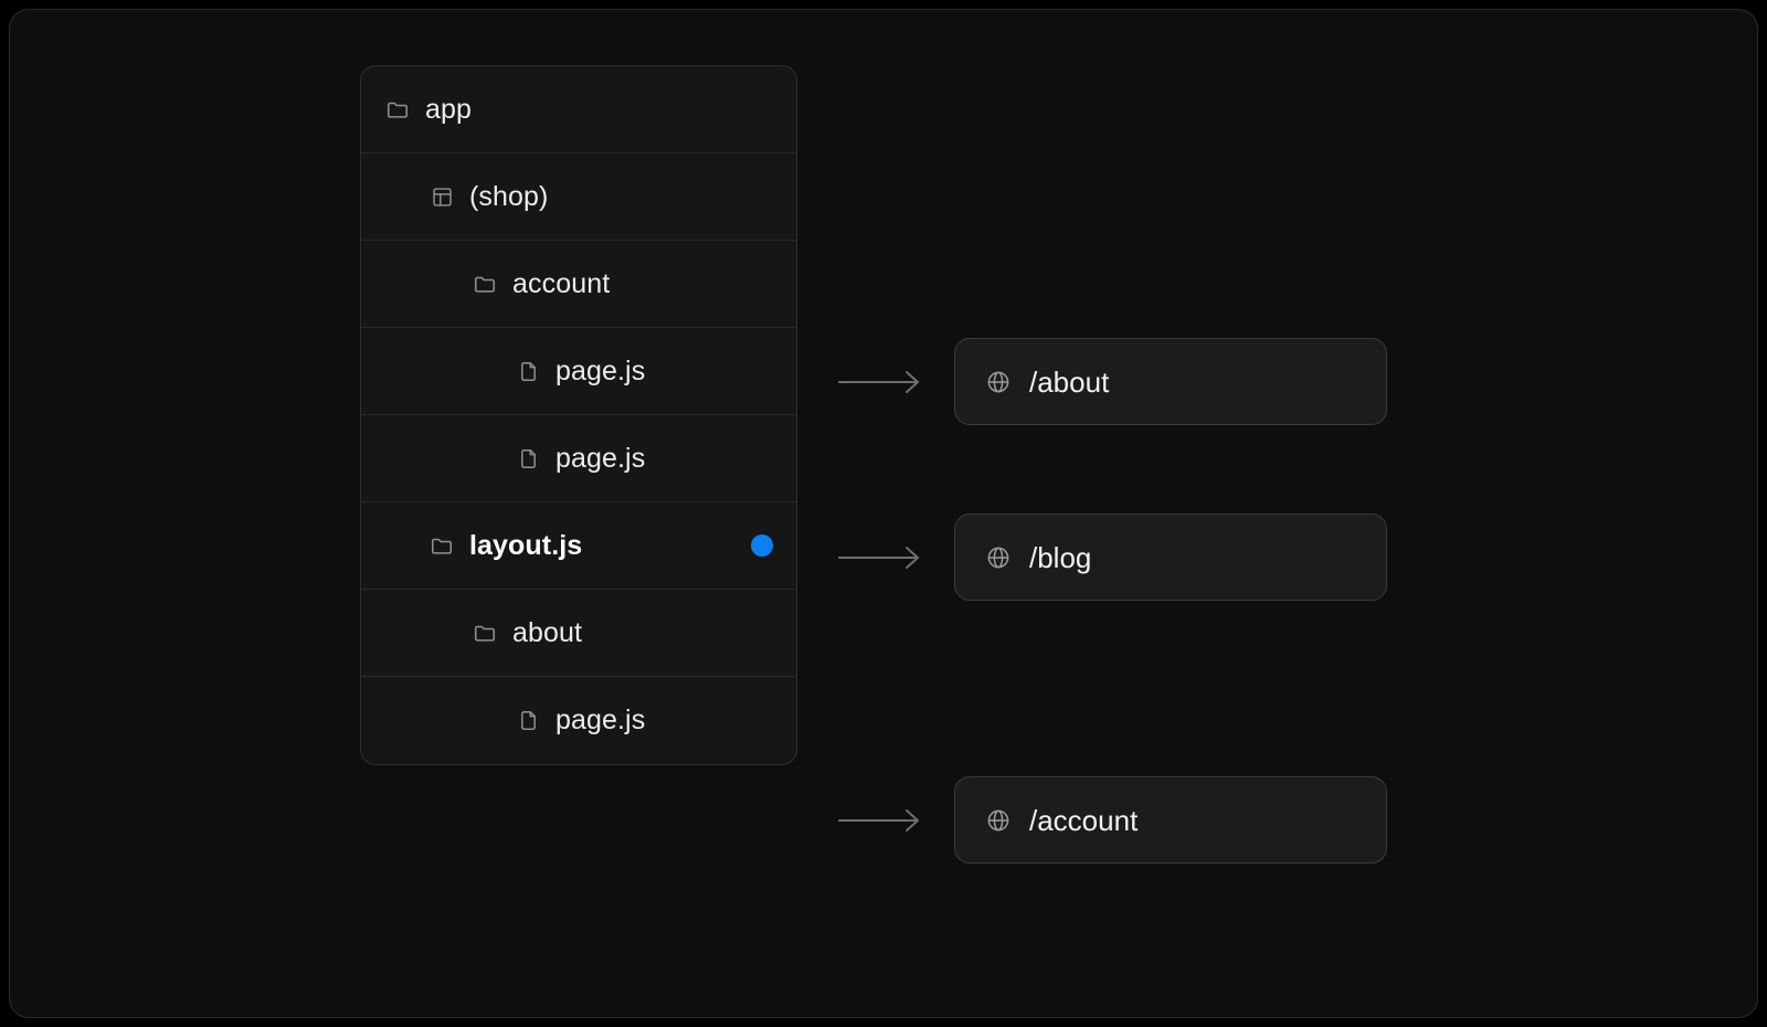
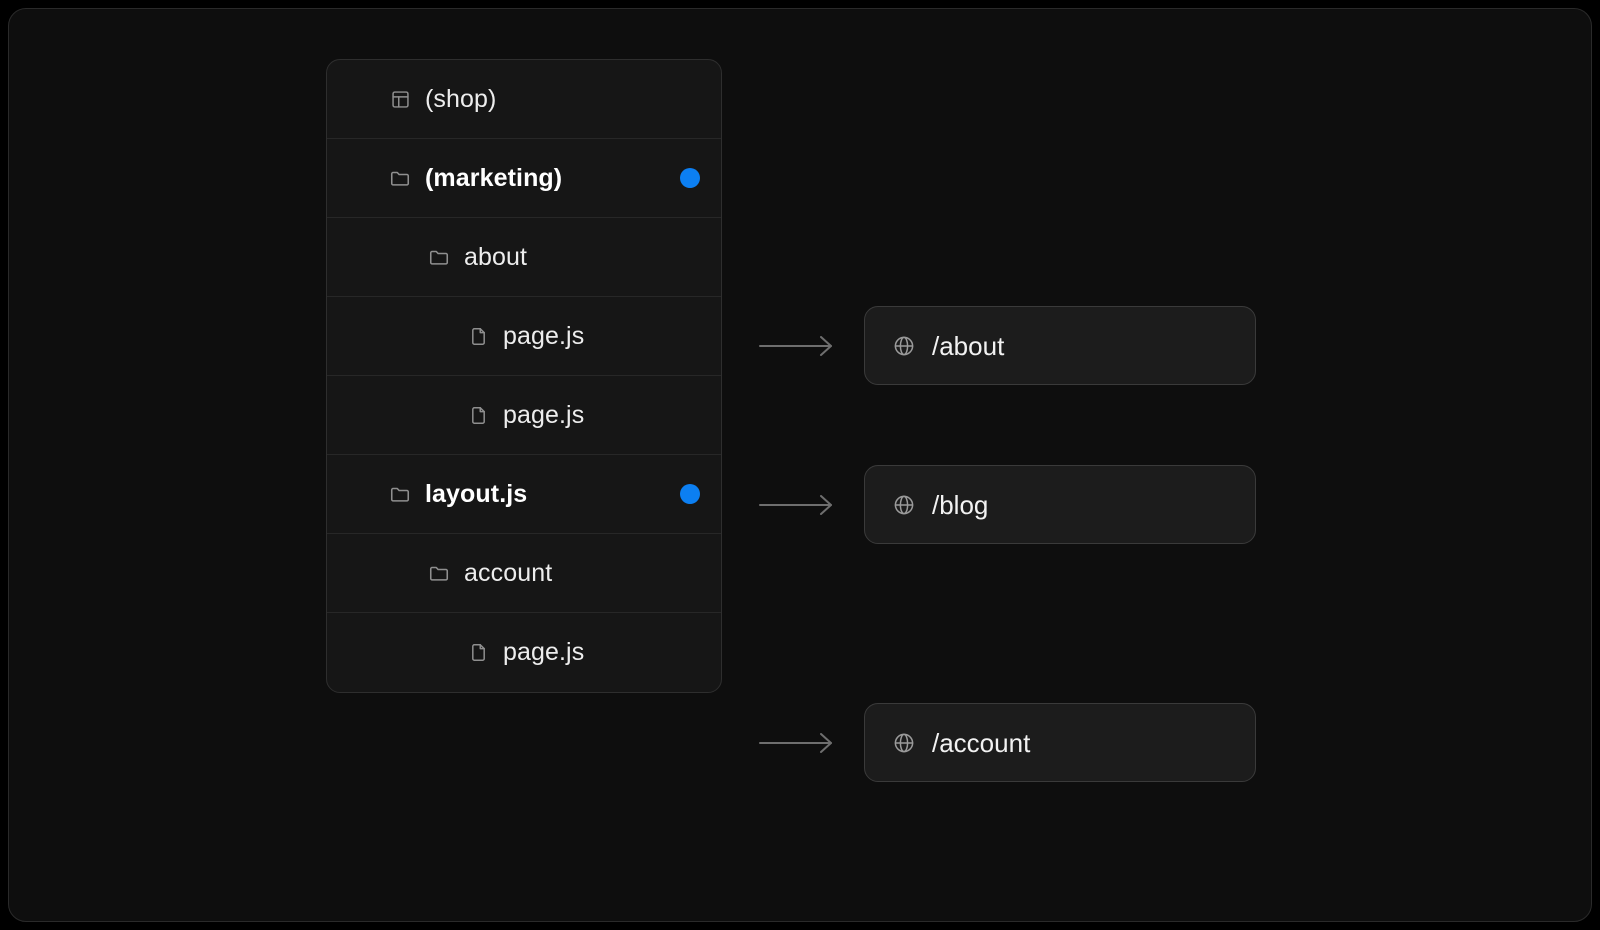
- app
  (shop)
+ (marketing)
- account
+ about
  page.js
  page.js
  layout.js
- about
+ account
  page.js
  /about
  /blog
  /account
